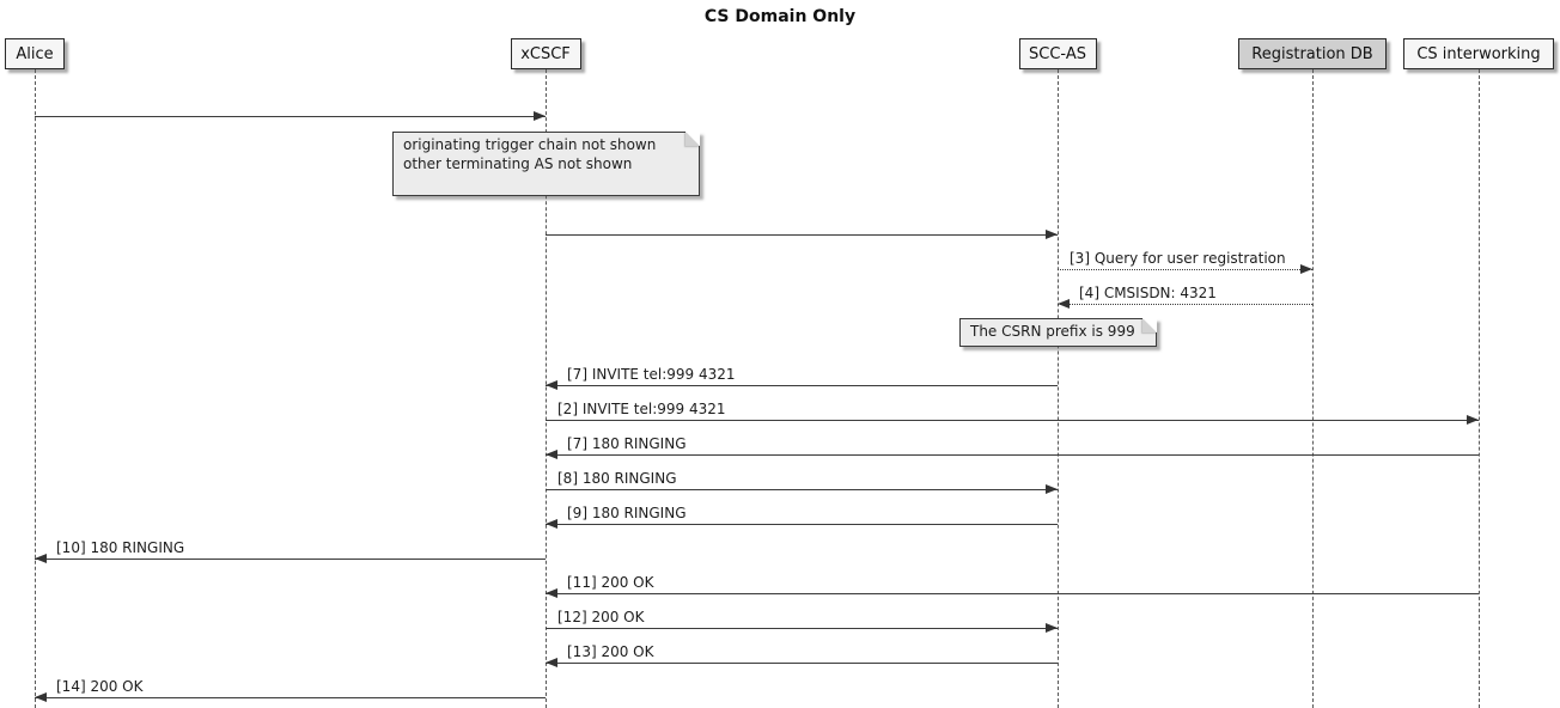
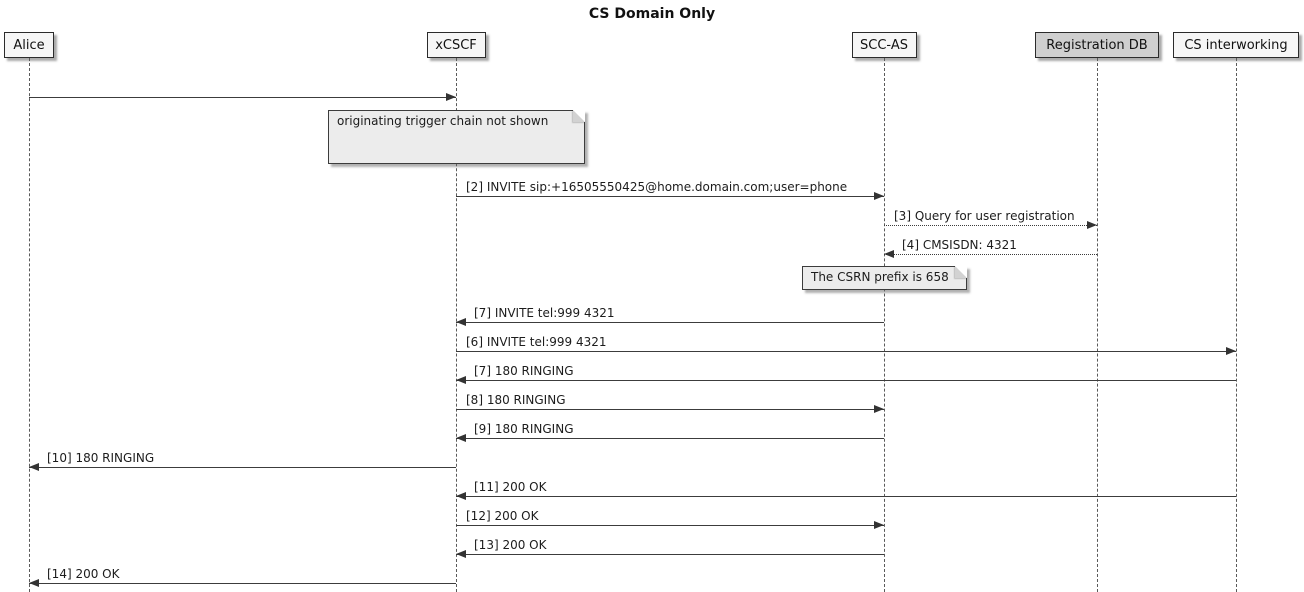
  CS Domain Only
  Alice
  xCSCF
  SCC-AS
  Registration DB
  CS interworking
+ [2] INVITE sip:+16505550425@home.domain.com;user=phone
  [3] Query for user registration
  [4] CMSISDN: 4321
  [7] INVITE tel:999 4321
- [2] INVITE tel:999 4321
+ [6] INVITE tel:999 4321
  [7] 180 RINGING
  [8] 180 RINGING
  [9] 180 RINGING
  [10] 180 RINGING
  [11] 200 OK
  [12] 200 OK
  [13] 200 OK
  [14] 200 OK
  originating trigger chain not shown
- other terminating AS not shown
- The CSRN prefix is 999
+ The CSRN prefix is 658
